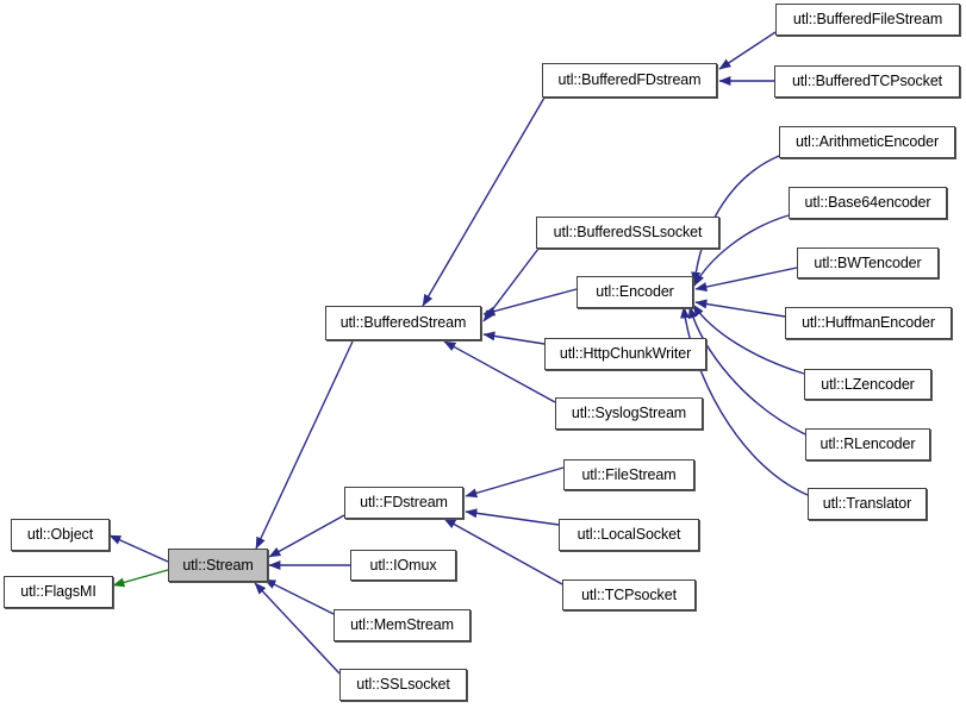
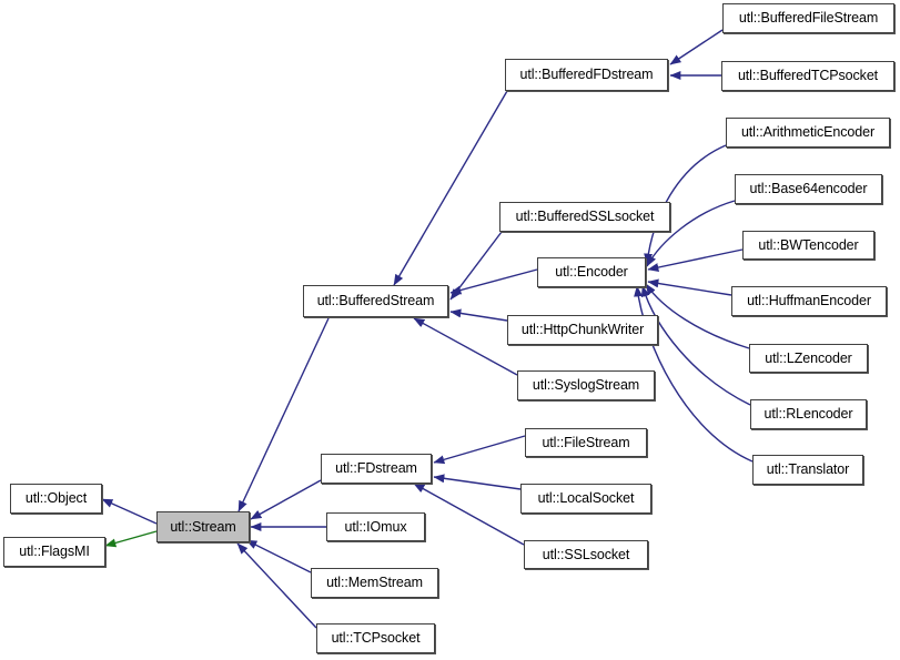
  utl::Object
  utl::FlagsMI
  utl::Stream
  utl::BufferedStream
  utl::FDstream
  utl::IOmux
  utl::MemStream
- utl::SSLsocket
+ utl::TCPsocket
  utl::BufferedFDstream
  utl::BufferedSSLsocket
  utl::Encoder
  utl::HttpChunkWriter
  utl::SyslogStream
  utl::FileStream
  utl::LocalSocket
- utl::TCPsocket
+ utl::SSLsocket
  utl::BufferedFileStream
  utl::BufferedTCPsocket
  utl::ArithmeticEncoder
  utl::Base64encoder
  utl::BWTencoder
  utl::HuffmanEncoder
  utl::LZencoder
  utl::RLencoder
  utl::Translator
